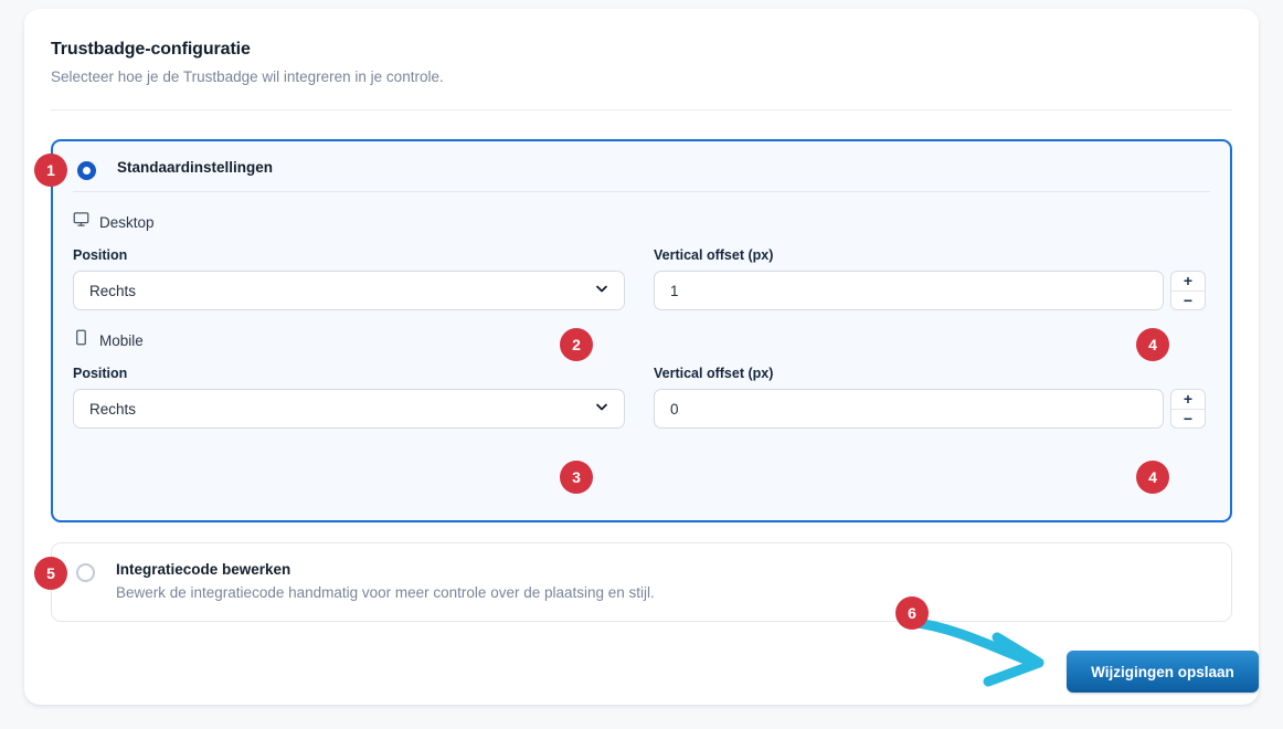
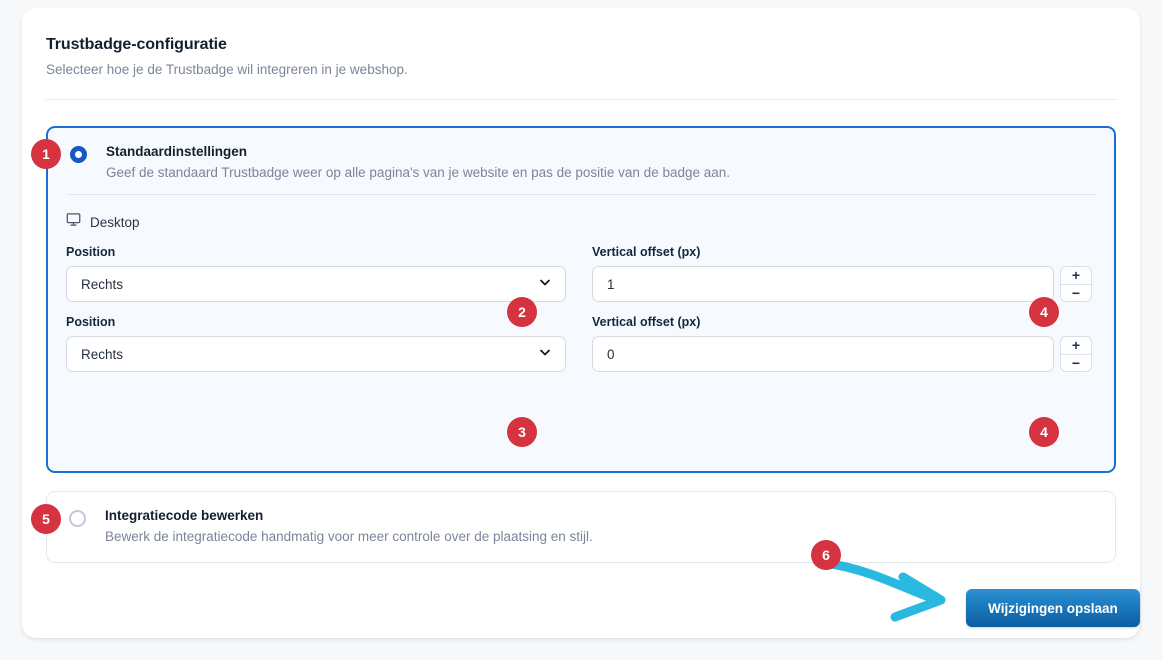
  Trustbadge-configuratie
- Selecteer hoe je de Trustbadge wil integreren in je controle.
+ Selecteer hoe je de Trustbadge wil integreren in je webshop.
  Standaardinstellingen
+ Geef de standaard Trustbadge weer op alle pagina's van je website en pas de positie van de badge aan.
  Desktop
  Position
  Rechts
  Vertical offset (px)
  1
  +
  −
- Mobile
  Position
  Rechts
  Vertical offset (px)
  0
  +
  −
  Integratiecode bewerken
  Bewerk de integratiecode handmatig voor meer controle over de plaatsing en stijl.
  Wijzigingen opslaan
  1
  2
  3
  4
  4
  5
  6
